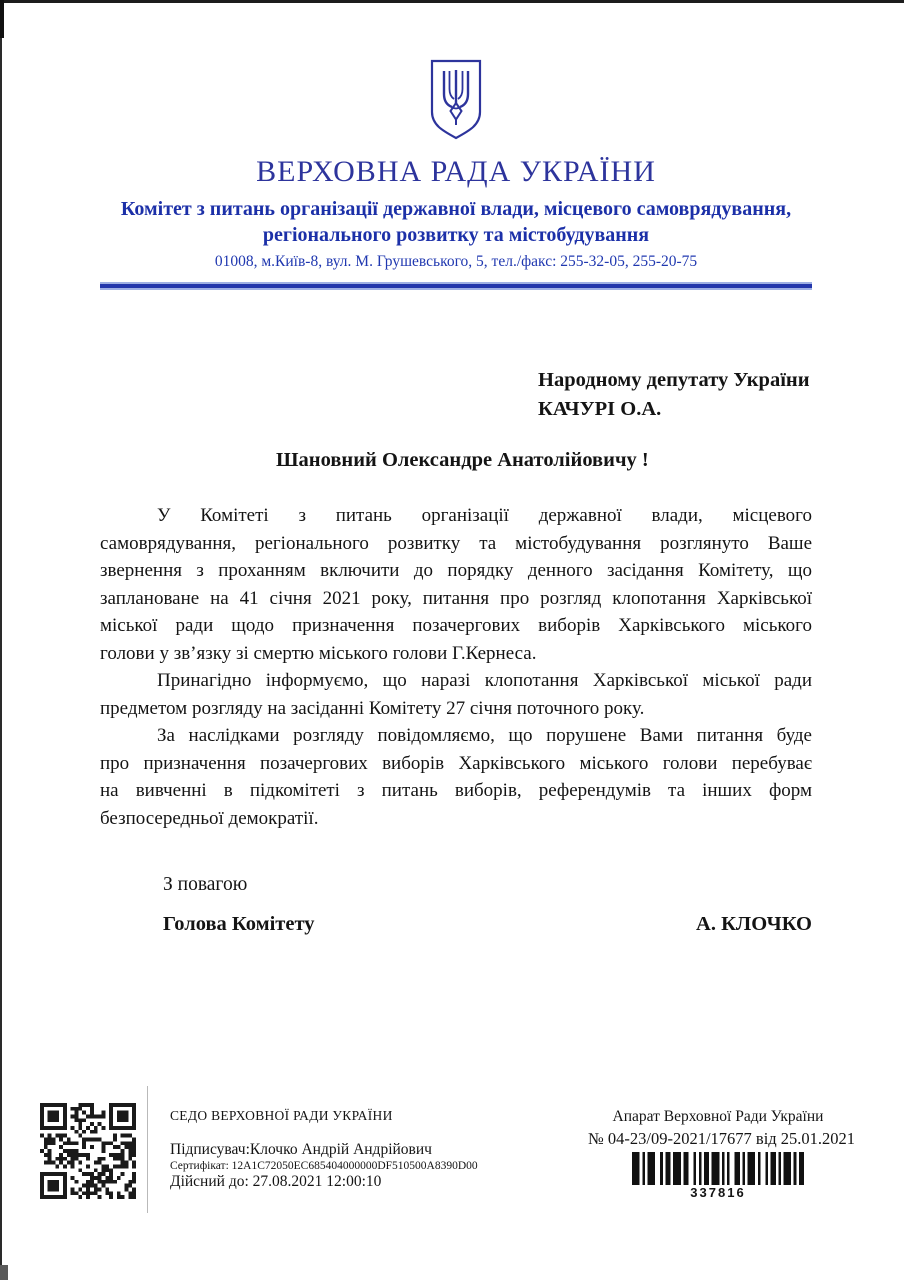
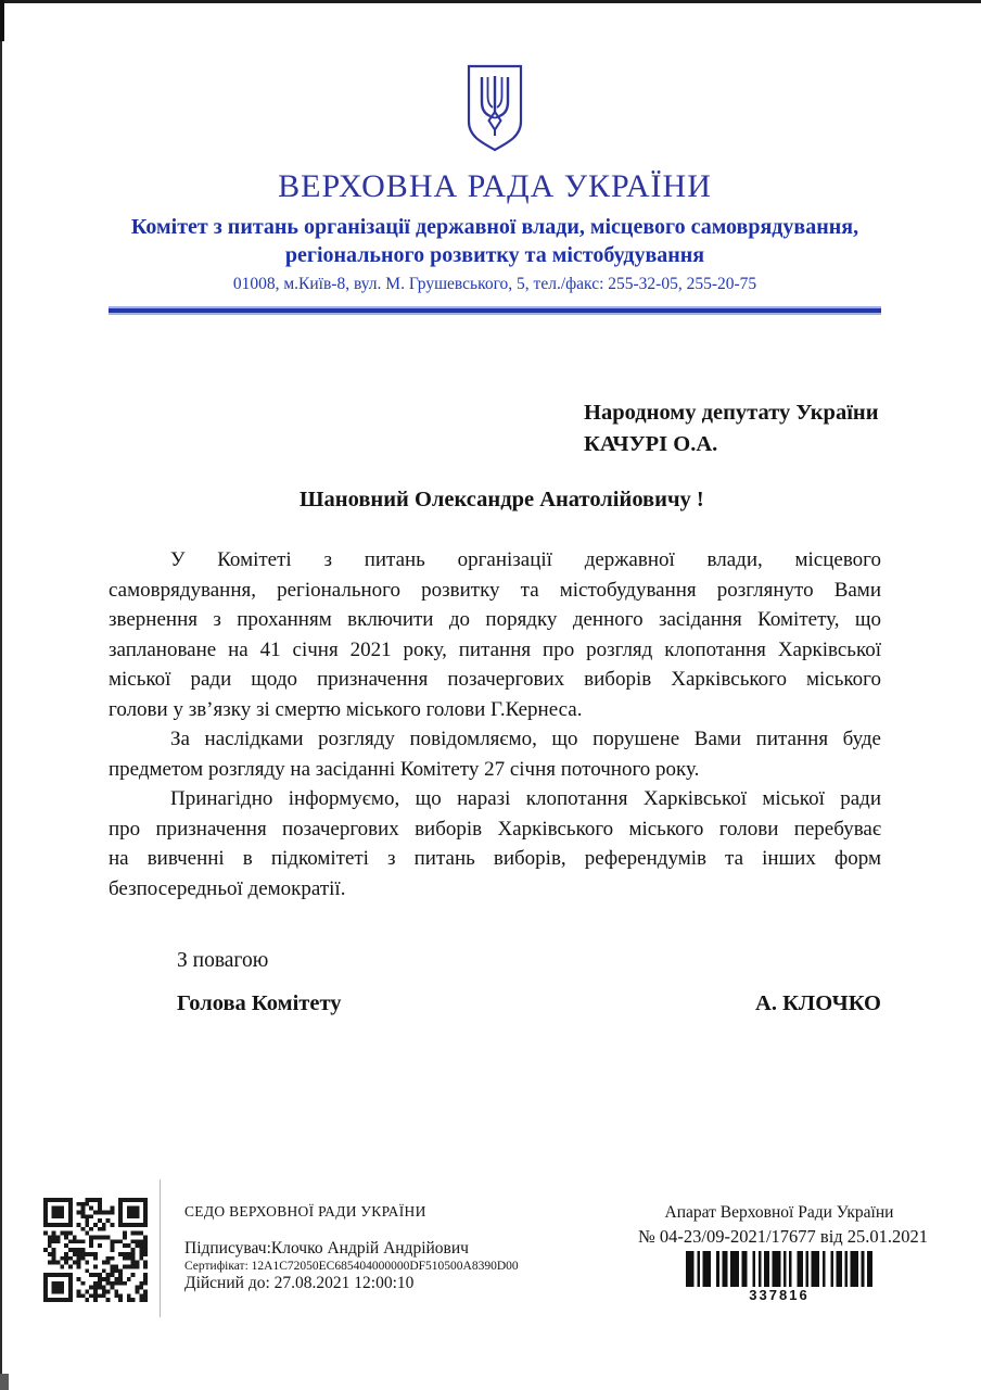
  ВЕРХОВНА РАДА УКРАЇНИ
  Комітет з питань організації державної влади, місцевого самоврядування,
  регіонального розвитку та містобудування
  01008, м.Київ-8, вул. М. Грушевського, 5, тел./факс: 255-32-05, 255-20-75
  Народному депутату України
  КАЧУРІ О.А.
  Шановний Олександре Анатолійовичу !
  У Комітеті з питань організації державної влади, місцевого
- самоврядування, регіонального розвитку та містобудування розглянуто Ваше
+ самоврядування, регіонального розвитку та містобудування розглянуто Вами
  звернення з проханням включити до порядку денного засідання Комітету, що
  заплановане на 41 січня 2021 року, питання про розгляд клопотання Харківської
  міської ради щодо призначення позачергових виборів Харківського міського
  голови у зв’язку зі смертю міського голови Г.Кернеса.
- Принагідно інформуємо, що наразі клопотання Харківської міської ради
+ За наслідками розгляду повідомляємо, що порушене Вами питання буде
  предметом розгляду на засіданні Комітету 27 січня поточного року.
- За наслідками розгляду повідомляємо, що порушене Вами питання буде
+ Принагідно інформуємо, що наразі клопотання Харківської міської ради
  про призначення позачергових виборів Харківського міського голови перебуває
  на вивченні в підкомітеті з питань виборів, референдумів та інших форм
  безпосередньої демократії.
  З повагою
  Голова Комітету
  А. КЛОЧКО
  СЕДО ВЕРХОВНОЇ РАДИ УКРАЇНИ
  Підписувач:Клочко Андрій Андрійович
  Сертифікат: 12A1C72050EC685404000000DF510500A8390D00
  Дійсний до: 27.08.2021 12:00:10
  Апарат Верховної Ради України
  № 04-23/09-2021/17677 від 25.01.2021
  337816
